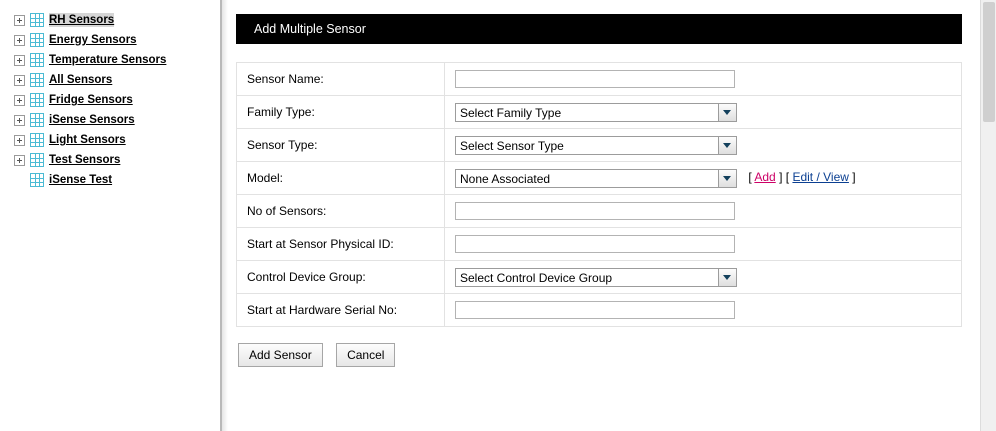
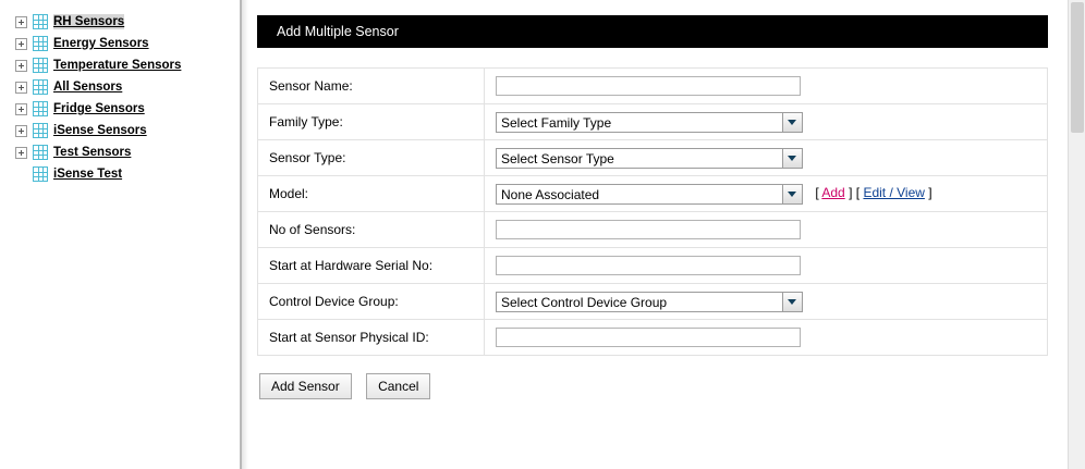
  RH Sensors
  Energy Sensors
  Temperature Sensors
  All Sensors
  Fridge Sensors
  iSense Sensors
- Light Sensors
  Test Sensors
  iSense Test
  Add Multiple Sensor
  Sensor Name:
  Family Type:	Select Family Type
  Sensor Type:	Select Sensor Type
  Model:	None Associated [ Add ] [ Edit / View ]
  No of Sensors:
- Start at Sensor Physical ID:
+ Start at Hardware Serial No:
  Control Device Group:	Select Control Device Group
- Start at Hardware Serial No:
+ Start at Sensor Physical ID:
  Add Sensor Cancel
